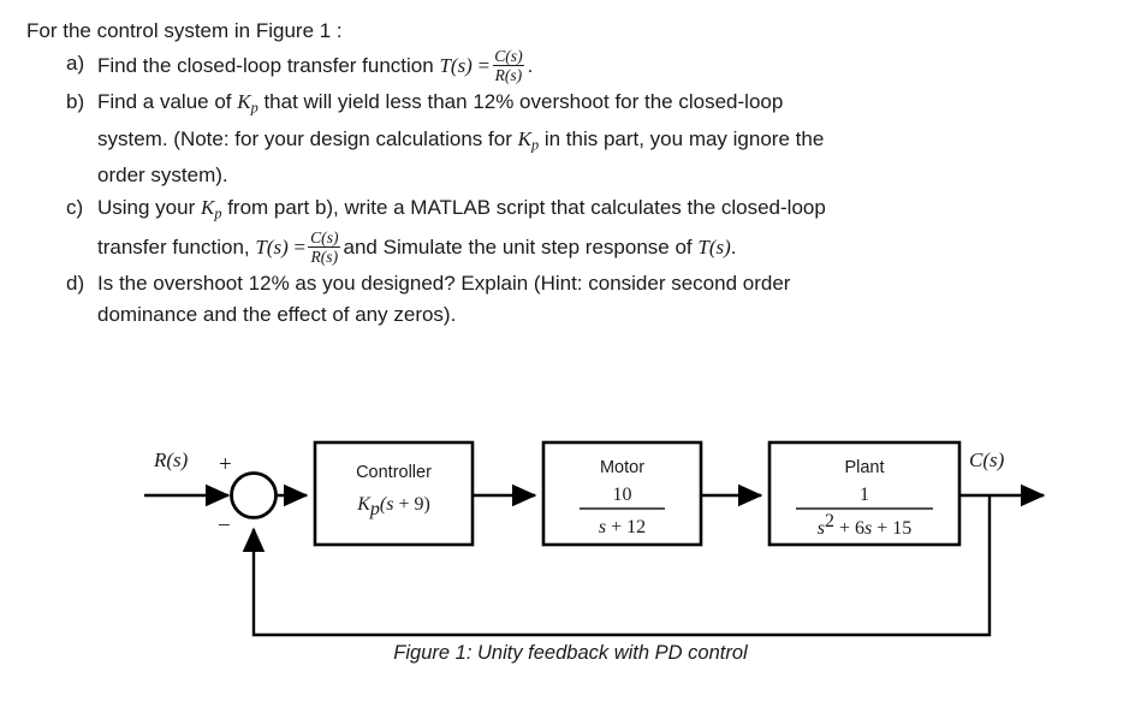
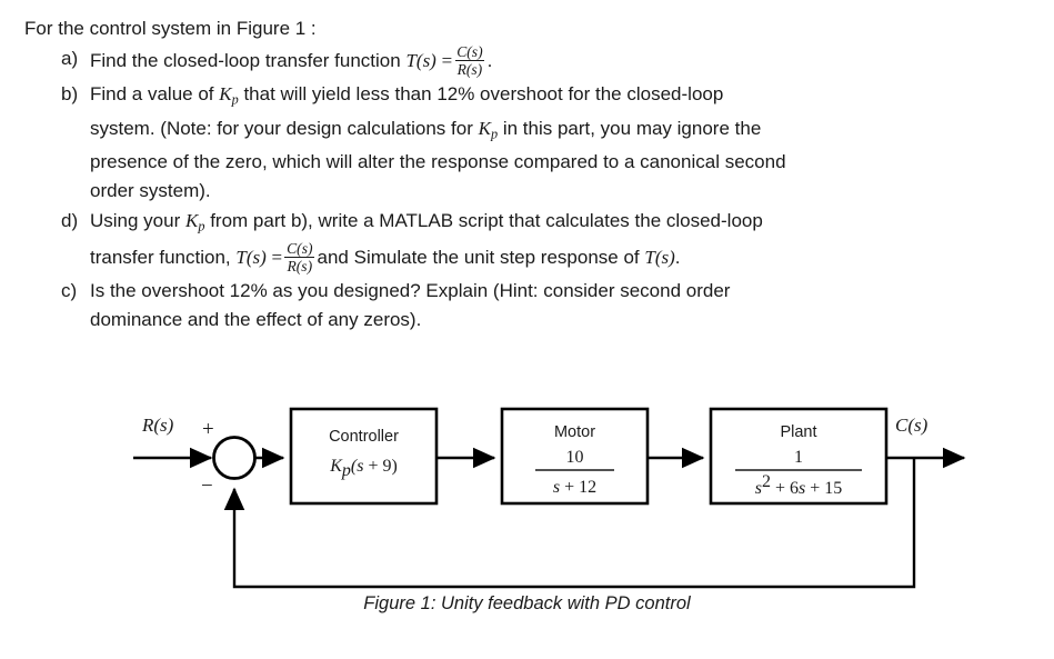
  For the control system in Figure 1 :
  a)
  Find the closed-loop transfer function T(s) =
  C(s)
  R(s)
  .
  b)
  Find a value of Kp that will yield less than 12% overshoot for the closed-loop
  system. (Note: for your design calculations for Kp in this part, you may ignore the
+ presence of the zero, which will alter the response compared to a canonical second
  order system).
- c)
+ d)
  Using your Kp from part b), write a MATLAB script that calculates the closed-loop
  transfer function, T(s) =
  C(s)
  R(s)
  and Simulate the unit step response of T(s).
- d)
+ c)
  Is the overshoot 12% as you designed? Explain (Hint: consider second order
  dominance and the effect of any zeros).
  R(s)
  C(s)
  +
  −
  Controller
  Kp(s + 9)
  Motor
  10
  s + 12
  Plant
  1
  s2 + 6s + 15
  Figure 1: Unity feedback with PD control
